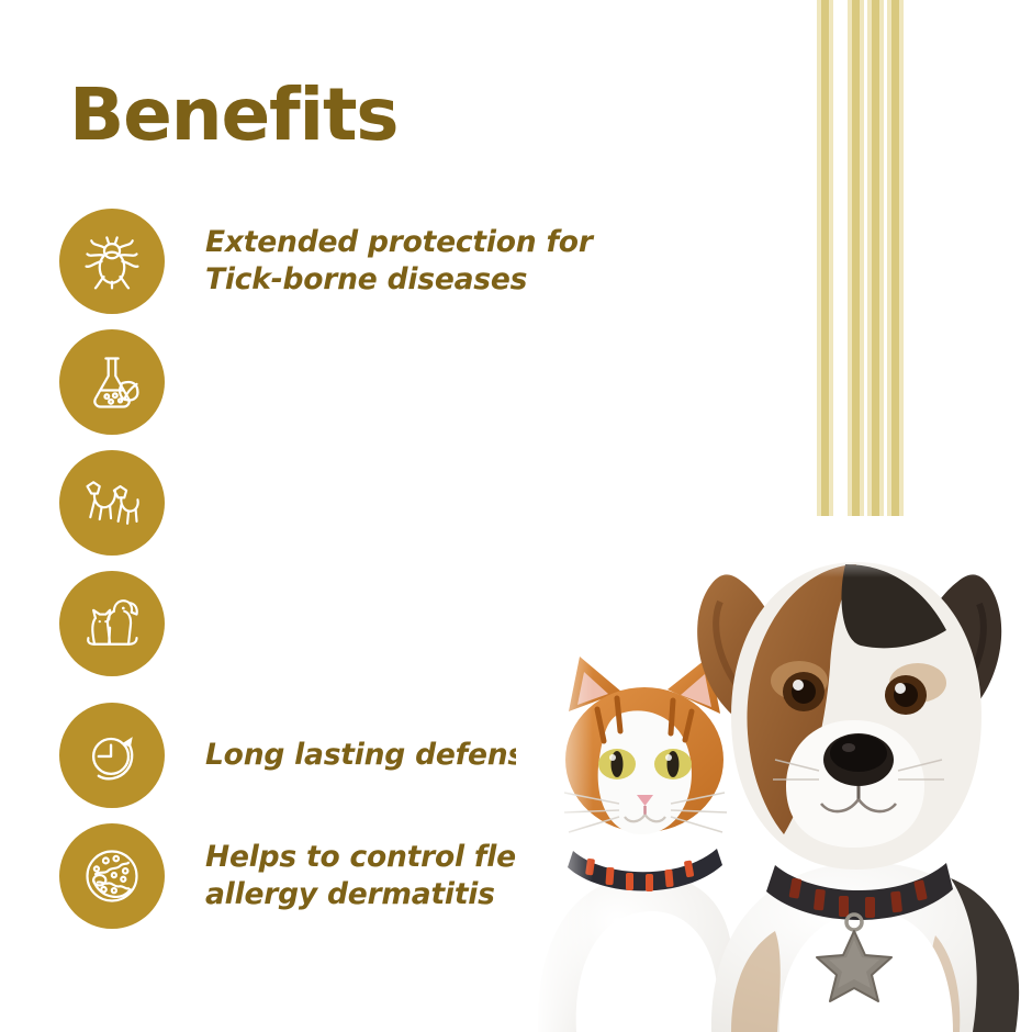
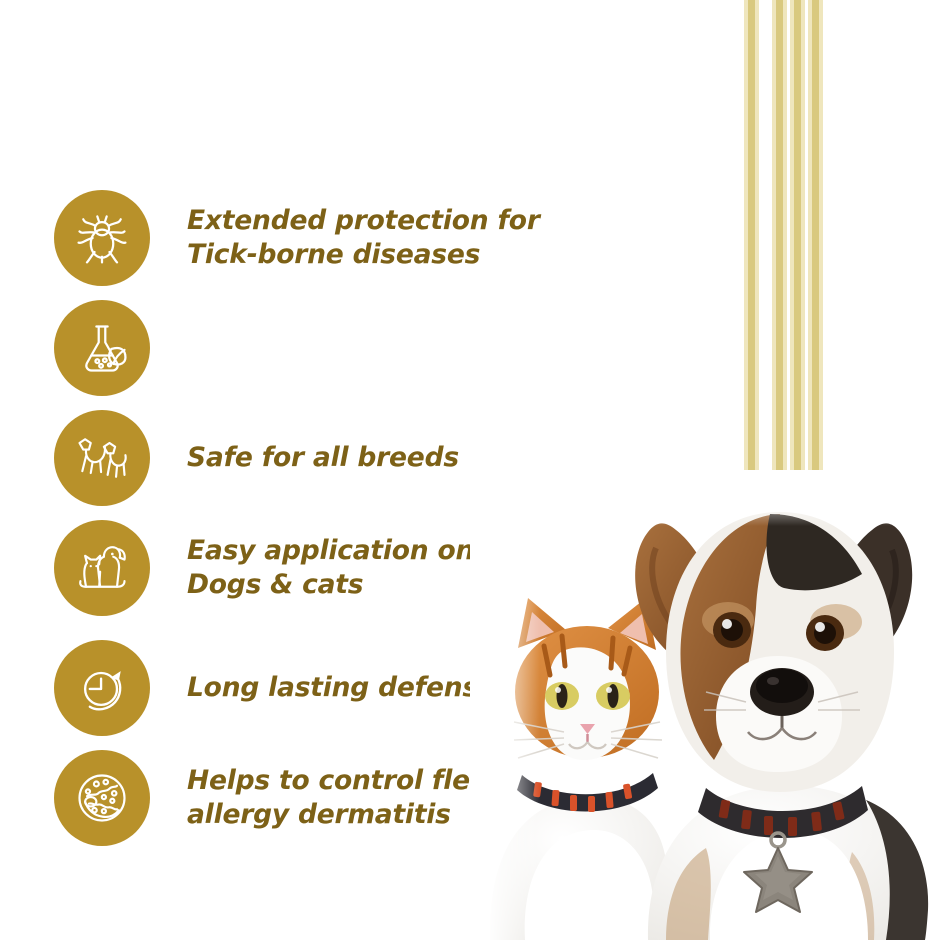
- Benefits
  Extended protection for
  Tick-borne diseases
+ Safe for all breeds
+ Easy application on
+ Dogs & cats
  Long lasting defen
  Helps to control fle
  allergy dermatitis
